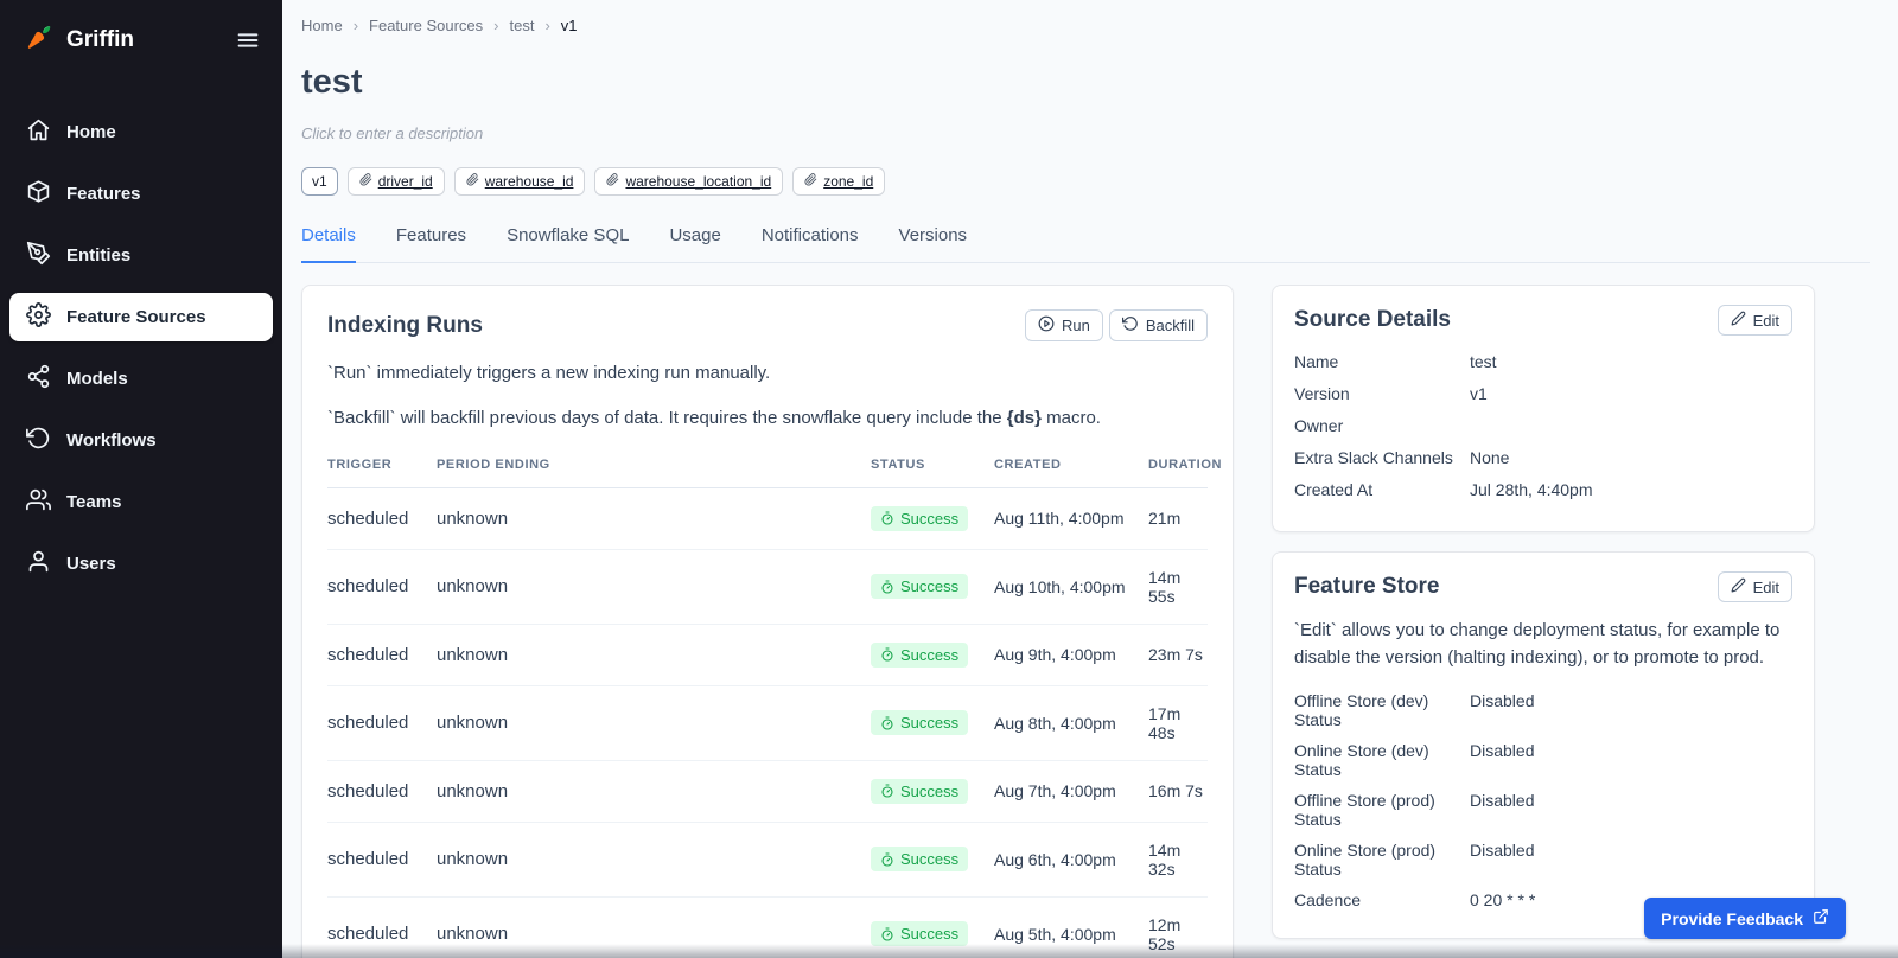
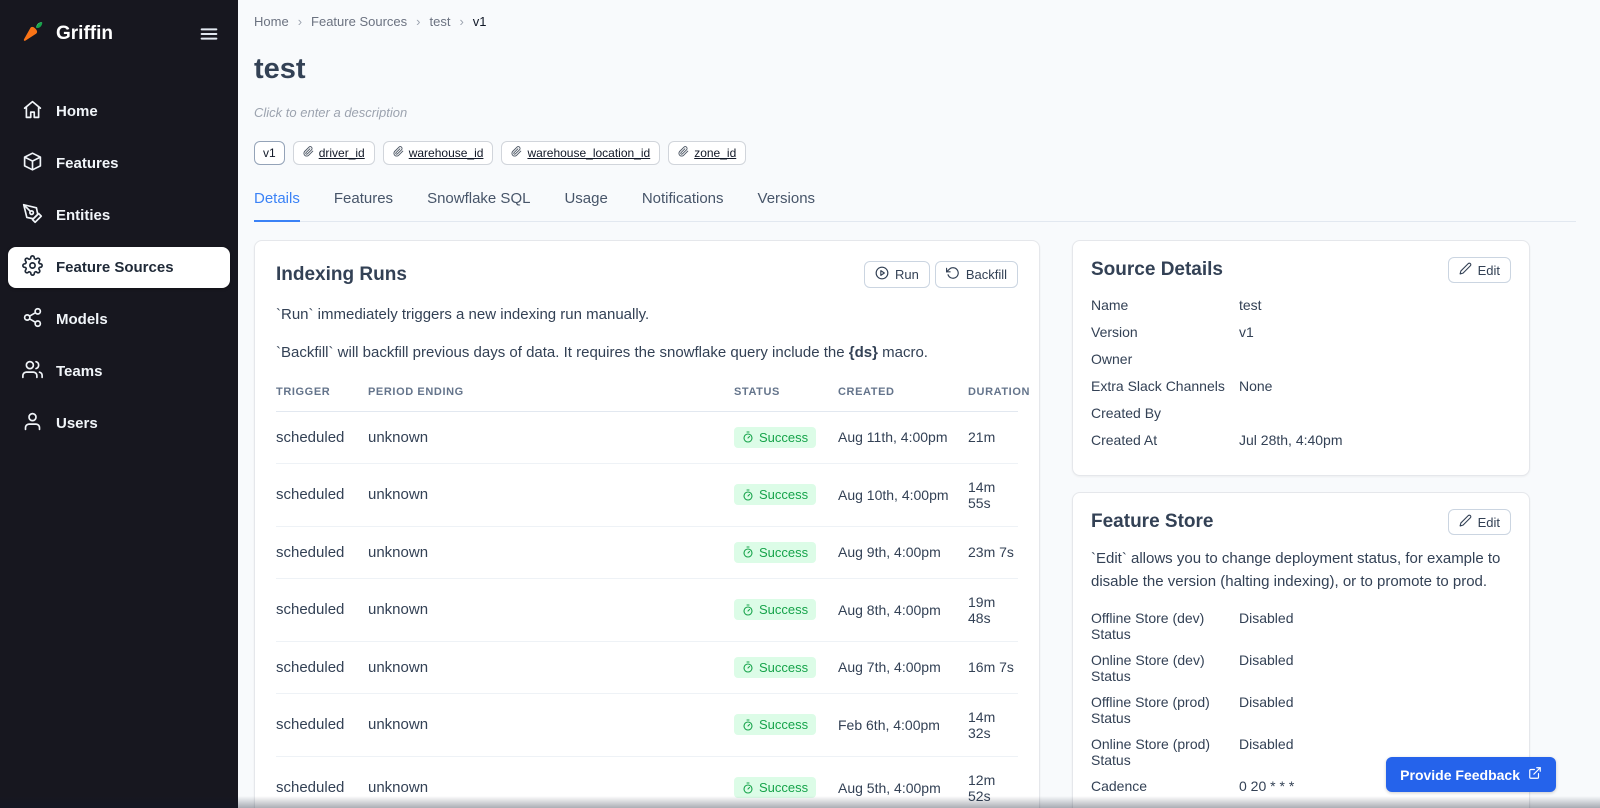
  Griffin
  Home
  Features
  Entities
  Feature Sources
  Models
- Workflows
  Teams
  Users
  Home
  ›
  Feature Sources
  ›
  test
  ›
  v1
  test
  Click to enter a description
  v1
  driver_id
  warehouse_id
  warehouse_location_id
  zone_id
  Details
  Features
  Snowflake SQL
  Usage
  Notifications
  Versions
  Indexing Runs
  Run
  Backfill
  `Run` immediately triggers a new indexing run manually.
  `Backfill` will backfill previous days of data. It requires the snowflake query include the {ds} macro.
  TRIGGER
  PERIOD ENDING
  STATUS
  CREATED
  DURATION
  scheduled
  unknown
  Success
  Aug 11th, 4:00pm
  21m
  scheduled
  unknown
  Success
  Aug 10th, 4:00pm
  14m 55s
  scheduled
  unknown
  Success
  Aug 9th, 4:00pm
  23m 7s
  scheduled
  unknown
  Success
  Aug 8th, 4:00pm
- 17m 48s
+ 19m 48s
  scheduled
  unknown
  Success
  Aug 7th, 4:00pm
  16m 7s
  scheduled
  unknown
  Success
- Aug 6th, 4:00pm
+ Feb 6th, 4:00pm
  14m 32s
  scheduled
  unknown
  Success
  Aug 5th, 4:00pm
  Source Details
  Edit
  Name
  test
  Version
  v1
  Owner
  Extra Slack Channels
  None
+ Created By
  Created At
  Jul 28th, 4:40pm
  Feature Store
  Edit
  `Edit` allows you to change deployment status, for example to disable the version (halting indexing), or to promote to prod.
  Offline Store (dev) Status
  Disabled
  Online Store (dev) Status
  Disabled
  Offline Store (prod) Status
  Disabled
  Online Store (prod) Status
  Disabled
  Cadence
  0 20 * * *
  Provide Feedback
